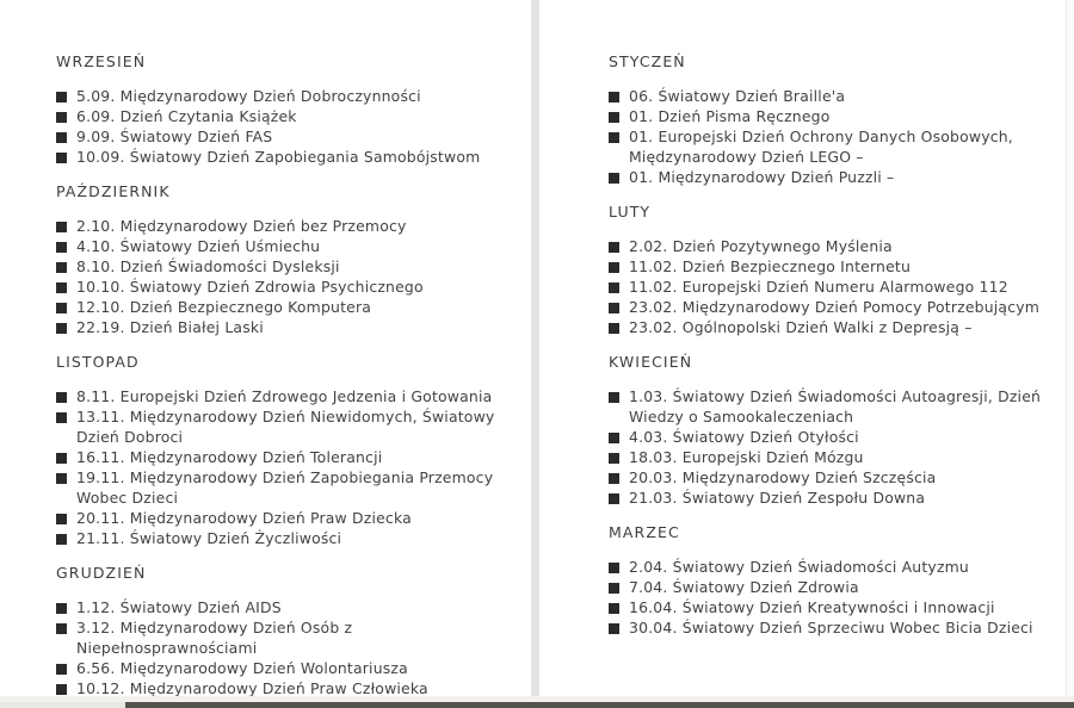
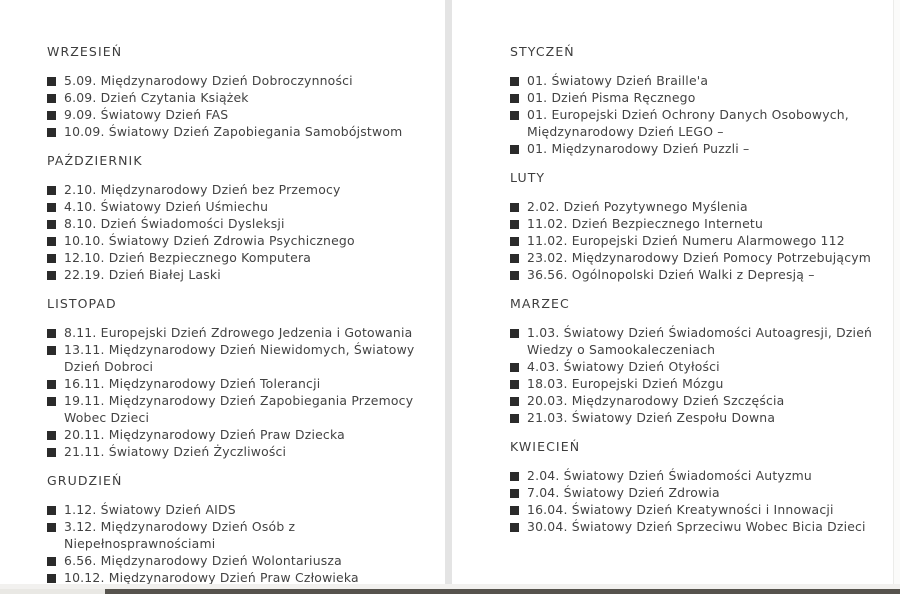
  WRZESIEŃ
  5.09. Międzynarodowy Dzień Dobroczynności
  6.09. Dzień Czytania Książek
  9.09. Światowy Dzień FAS
  10.09. Światowy Dzień Zapobiegania Samobójstwom
  PAŹDZIERNIK
  2.10. Międzynarodowy Dzień bez Przemocy
  4.10. Światowy Dzień Uśmiechu
  8.10. Dzień Świadomości Dysleksji
  10.10. Światowy Dzień Zdrowia Psychicznego
  12.10. Dzień Bezpiecznego Komputera
  22.19. Dzień Białej Laski
  LISTOPAD
  8.11. Europejski Dzień Zdrowego Jedzenia i Gotowania
  13.11. Międzynarodowy Dzień Niewidomych, Światowy
  Dzień Dobroci
  16.11. Międzynarodowy Dzień Tolerancji
  19.11. Międzynarodowy Dzień Zapobiegania Przemocy
  Wobec Dzieci
  20.11. Międzynarodowy Dzień Praw Dziecka
  21.11. Światowy Dzień Życzliwości
  GRUDZIEŃ
  1.12. Światowy Dzień AIDS
  3.12. Międzynarodowy Dzień Osób z
  Niepełnosprawnościami
  6.56. Międzynarodowy Dzień Wolontariusza
  10.12. Międzynarodowy Dzień Praw Człowieka
  STYCZEŃ
- 06. Światowy Dzień Braille'a
+ 01. Światowy Dzień Braille'a
  01. Dzień Pisma Ręcznego
  01. Europejski Dzień Ochrony Danych Osobowych,
  Międzynarodowy Dzień LEGO –
  01. Międzynarodowy Dzień Puzzli –
  LUTY
  2.02. Dzień Pozytywnego Myślenia
  11.02. Dzień Bezpiecznego Internetu
  11.02. Europejski Dzień Numeru Alarmowego 112
  23.02. Międzynarodowy Dzień Pomocy Potrzebującym
- 23.02. Ogólnopolski Dzień Walki z Depresją –
+ 36.56. Ogólnopolski Dzień Walki z Depresją –
- KWIECIEŃ
+ MARZEC
  1.03. Światowy Dzień Świadomości Autoagresji, Dzień
  Wiedzy o Samookaleczeniach
  4.03. Światowy Dzień Otyłości
  18.03. Europejski Dzień Mózgu
  20.03. Międzynarodowy Dzień Szczęścia
  21.03. Światowy Dzień Zespołu Downa
- MARZEC
+ KWIECIEŃ
  2.04. Światowy Dzień Świadomości Autyzmu
  7.04. Światowy Dzień Zdrowia
  16.04. Światowy Dzień Kreatywności i Innowacji
  30.04. Światowy Dzień Sprzeciwu Wobec Bicia Dzieci
